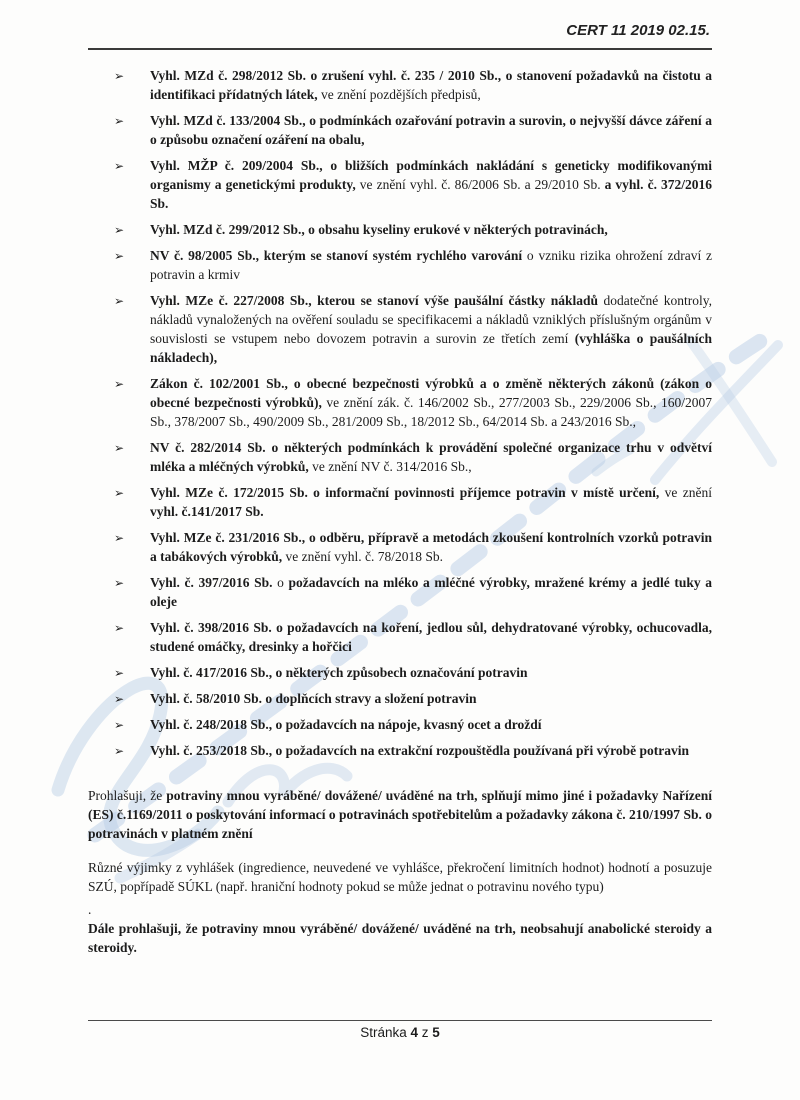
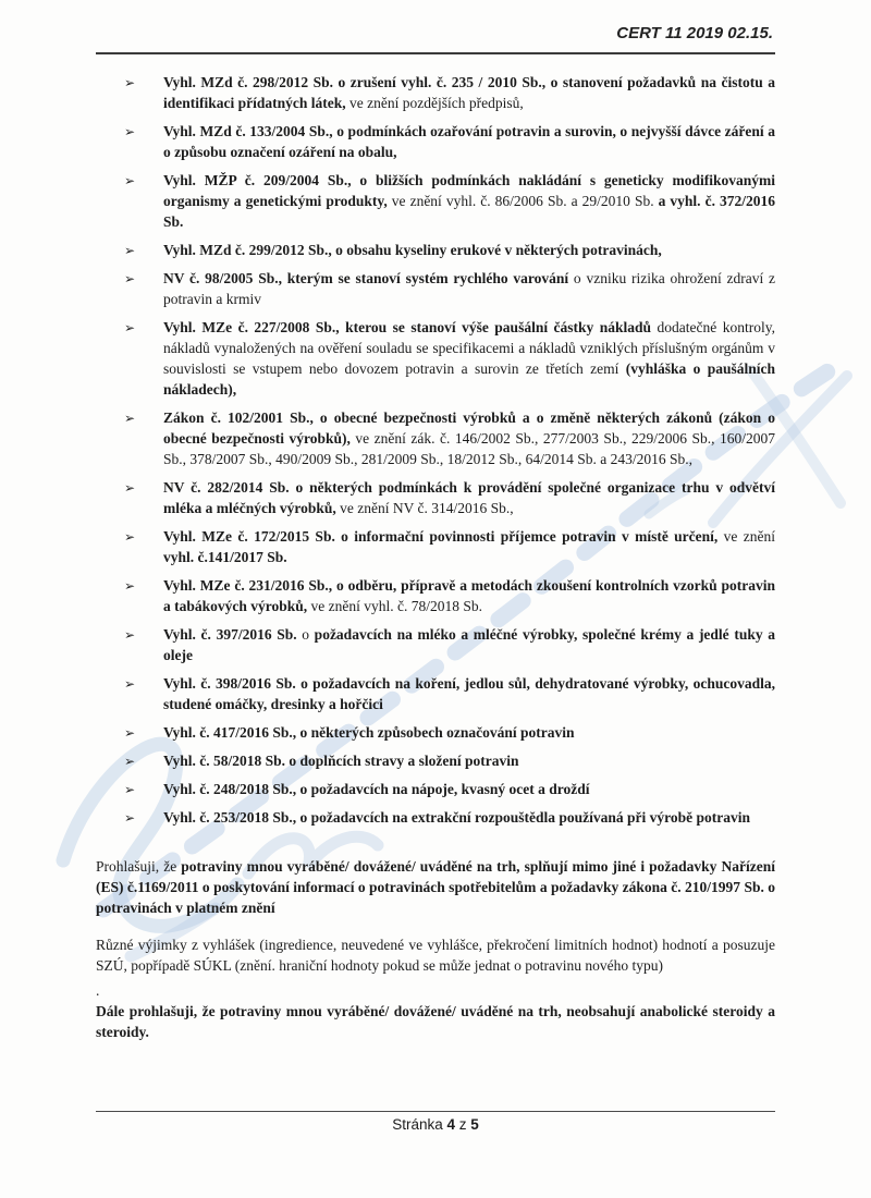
  CERT 11 2019 02.15.
  ➢
  Vyhl. MZd č. 298/2012 Sb. o zrušení vyhl. č. 235 / 2010 Sb., o stanovení požadavků na čistotu a identifikaci přídatných látek, ve znění pozdějších předpisů,
  ➢
  Vyhl. MZd č. 133/2004 Sb., o podmínkách ozařování potravin a surovin, o nejvyšší dávce záření a o způsobu označení ozáření na obalu,
  ➢
  Vyhl. MŽP č. 209/2004 Sb., o bližších podmínkách nakládání s geneticky modifikovanými organismy a genetickými produkty, ve znění vyhl. č. 86/2006 Sb. a 29/2010 Sb. a vyhl. č. 372/2016 Sb.
  ➢
  Vyhl. MZd č. 299/2012 Sb., o obsahu kyseliny erukové v některých potravinách,
  ➢
  NV č. 98/2005 Sb., kterým se stanoví systém rychlého varování o vzniku rizika ohrožení zdraví z potravin a krmiv
  ➢
  Vyhl. MZe č. 227/2008 Sb., kterou se stanoví výše paušální částky nákladů dodatečné kontroly, nákladů vynaložených na ověření souladu se specifikacemi a nákladů vzniklých příslušným orgánům v souvislosti se vstupem nebo dovozem potravin a surovin ze třetích zemí (vyhláška o paušálních nákladech),
  ➢
  Zákon č. 102/2001 Sb., o obecné bezpečnosti výrobků a o změně některých zákonů (zákon o obecné bezpečnosti výrobků), ve znění zák. č. 146/2002 Sb., 277/2003 Sb., 229/2006 Sb., 160/2007 Sb., 378/2007 Sb., 490/2009 Sb., 281/2009 Sb., 18/2012 Sb., 64/2014 Sb. a 243/2016 Sb.,
  ➢
  NV č. 282/2014 Sb. o některých podmínkách k provádění společné organizace trhu v odvětví mléka a mléčných výrobků, ve znění NV č. 314/2016 Sb.,
  ➢
  Vyhl. MZe č. 172/2015 Sb. o informační povinnosti příjemce potravin v místě určení, ve znění vyhl. č.141/2017 Sb.
  ➢
  Vyhl. MZe č. 231/2016 Sb., o odběru, přípravě a metodách zkoušení kontrolních vzorků potravin a tabákových výrobků, ve znění vyhl. č. 78/2018 Sb.
  ➢
- Vyhl. č. 397/2016 Sb. o požadavcích na mléko a mléčné výrobky, mražené krémy a jedlé tuky a oleje
+ Vyhl. č. 397/2016 Sb. o požadavcích na mléko a mléčné výrobky, společné krémy a jedlé tuky a oleje
  ➢
  Vyhl. č. 398/2016 Sb. o požadavcích na koření, jedlou sůl, dehydratované výrobky, ochucovadla, studené omáčky, dresinky a hořčici
  ➢
  Vyhl. č. 417/2016 Sb., o některých způsobech označování potravin
  ➢
- Vyhl. č. 58/2010 Sb. o doplňcích stravy a složení potravin
+ Vyhl. č. 58/2018 Sb. o doplňcích stravy a složení potravin
  ➢
  Vyhl. č. 248/2018 Sb., o požadavcích na nápoje, kvasný ocet a droždí
  ➢
  Vyhl. č. 253/2018 Sb., o požadavcích na extrakční rozpouštědla používaná při výrobě potravin
  Prohlašuji, že potraviny mnou vyráběné/ dovážené/ uváděné na trh, splňují mimo jiné i požadavky Nařízení (ES) č.1169/2011 o poskytování informací o potravinách spotřebitelům a požadavky zákona č. 210/1997 Sb. o potravinách v platném znění
- Různé výjimky z vyhlášek (ingredience, neuvedené ve vyhlášce, překročení limitních hodnot) hodnotí a posuzuje SZÚ, popřípadě SÚKL (např. hraniční hodnoty pokud se může jednat o potravinu nového typu)
+ Různé výjimky z vyhlášek (ingredience, neuvedené ve vyhlášce, překročení limitních hodnot) hodnotí a posuzuje SZÚ, popřípadě SÚKL (znění. hraniční hodnoty pokud se může jednat o potravinu nového typu)
  .
  Dále prohlašuji, že potraviny mnou vyráběné/ dovážené/ uváděné na trh, neobsahují anabolické steroidy a steroidy.
  Stránka 4 z 5
